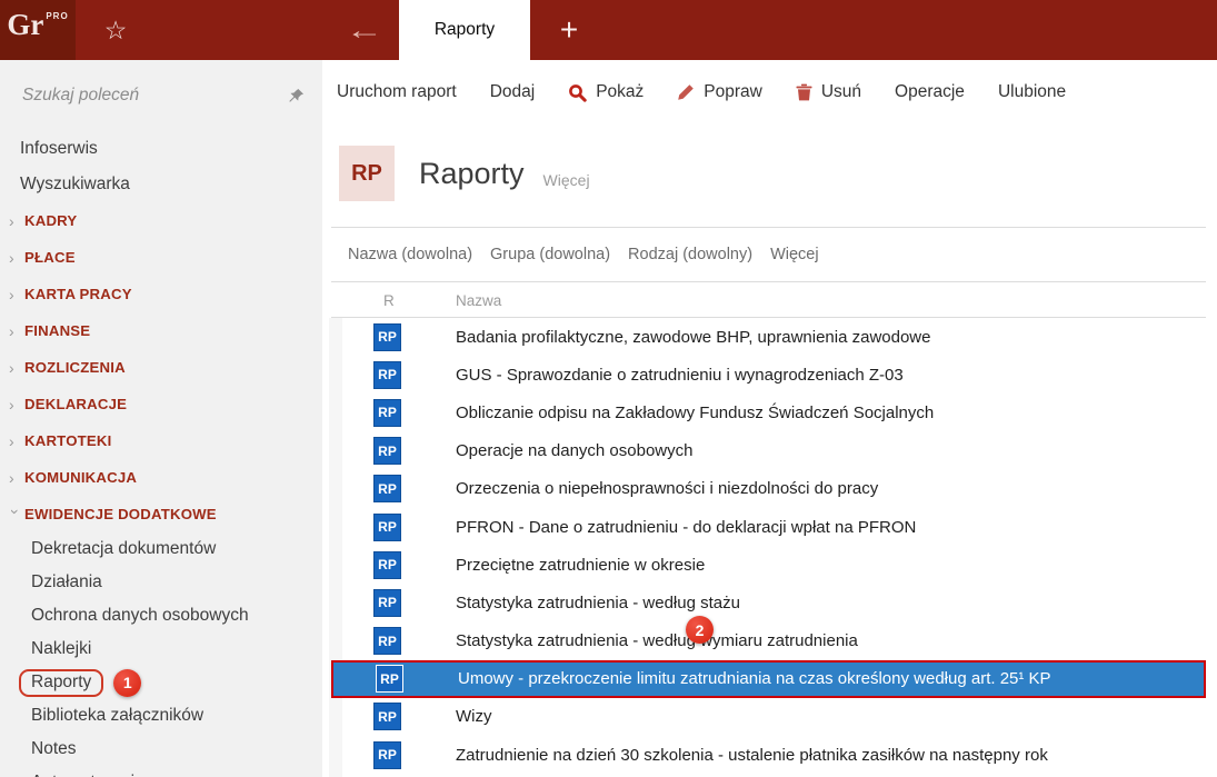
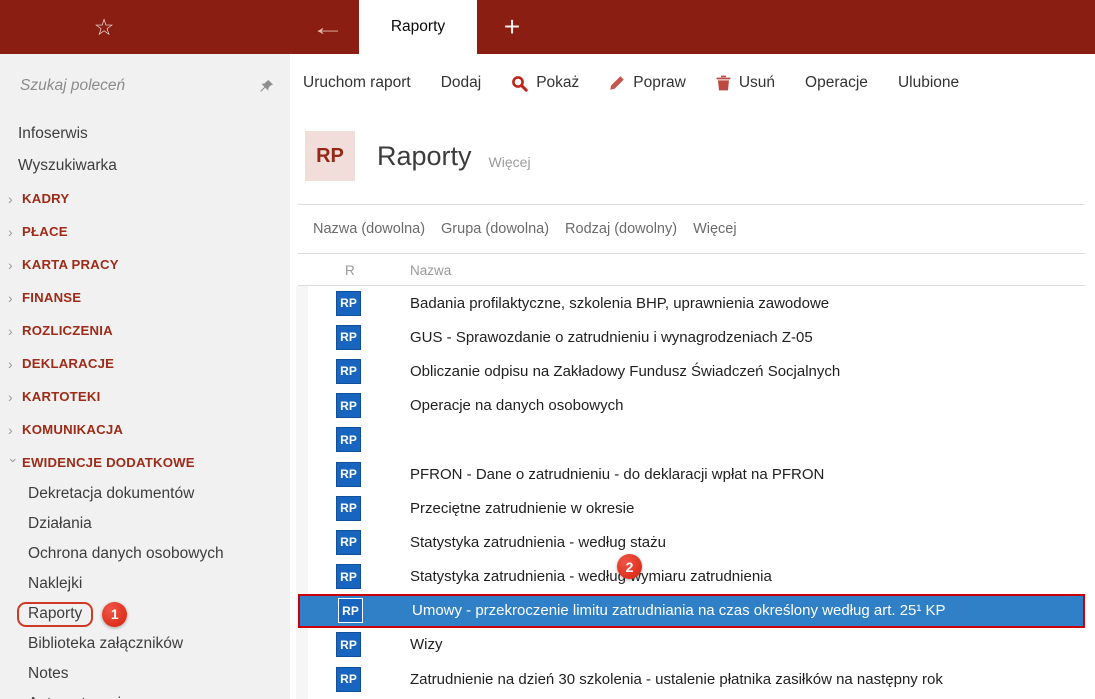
- Gr
- PRO
  ☆
  ←
  Raporty
  +
  Szukaj poleceń
  Infoserwis
  Wyszukiwarka
  ›
  KADRY
  ›
  PŁACE
  ›
  KARTA PRACY
  ›
  FINANSE
  ›
  ROZLICZENIA
  ›
  DEKLARACJE
  ›
  KARTOTEKI
  ›
  KOMUNIKACJA
  EWIDENCJE DODATKOWE
  Dekretacja dokumentów
  Działania
  Ochrona danych osobowych
  Naklejki
  Raporty
  1
  Biblioteka załączników
  Notes
  Uruchom raport
  Dodaj
  Pokaż
  Popraw
  Usuń
  Operacje
  Ulubione
  RP
  Raporty
  Więcej
  Nazwa (dowolna)
  Grupa (dowolna)
  Rodzaj (dowolny)
  Więcej
  R
  Nazwa
  RP
- Badania profilaktyczne, zawodowe BHP, uprawnienia zawodowe
+ Badania profilaktyczne, szkolenia BHP, uprawnienia zawodowe
  RP
- GUS - Sprawozdanie o zatrudnieniu i wynagrodzeniach Z-03
+ GUS - Sprawozdanie o zatrudnieniu i wynagrodzeniach Z-05
  RP
  Obliczanie odpisu na Zakładowy Fundusz Świadczeń Socjalnych
  RP
  Operacje na danych osobowych
  RP
- Orzeczenia o niepełnosprawności i niezdolności do pracy
  RP
  PFRON - Dane o zatrudnieniu - do deklaracji wpłat na PFRON
  RP
  Przeciętne zatrudnienie w okresie
  RP
  Statystyka zatrudnienia - według stażu
  RP
  Statystyka zatrudnienia - wedłuymiaru zatrudnienia
  RP
  Umowy - przekroczenie limitu zatrudniania na czas określony według art. 25¹ KP
  RP
  Wizy
  RP
  Zatrudnienie na dzień 30 szkolenia - ustalenie płatnika zasiłków na następny rok
  2
